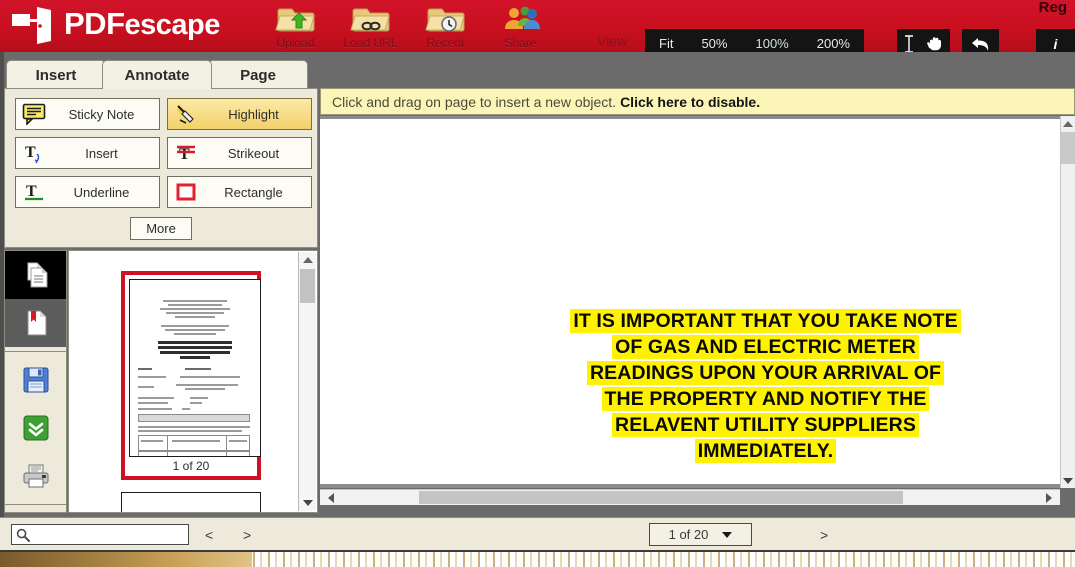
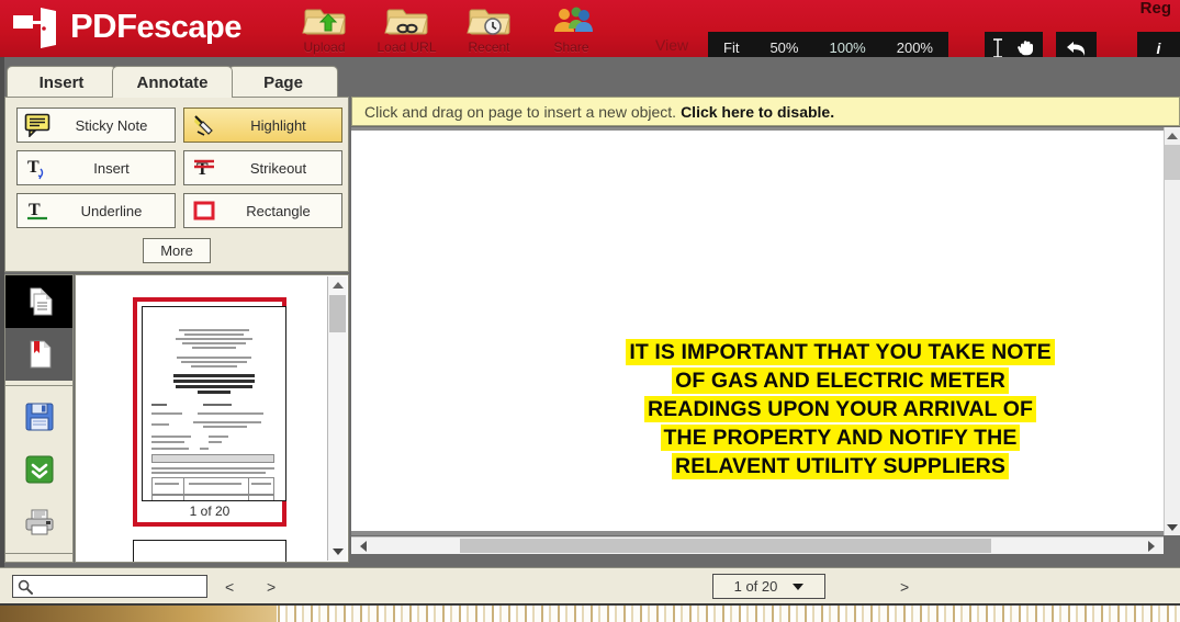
  PDFescape
  Reg
  Upload
  Load URL
  Recent
  Share
  View
  Fit
  50%
  100%
  200%
  i
  Insert
  Annotate
  Page
  Sticky Note
  Highlight
  T
  Insert
  T
  Strikeout
  T
  Underline
  Rectangle
  More
  1 of 20
  Click and drag on page to insert a new object.
  Click here to disable.
  IT IS IMPORTANT THAT YOU TAKE NOTE
  OF GAS AND ELECTRIC METER
  READINGS UPON YOUR ARRIVAL OF
  THE PROPERTY AND NOTIFY THE
  RELAVENT UTILITY SUPPLIERS
- IMMEDIATELY.
  <
  >
  1 of 20
  >
